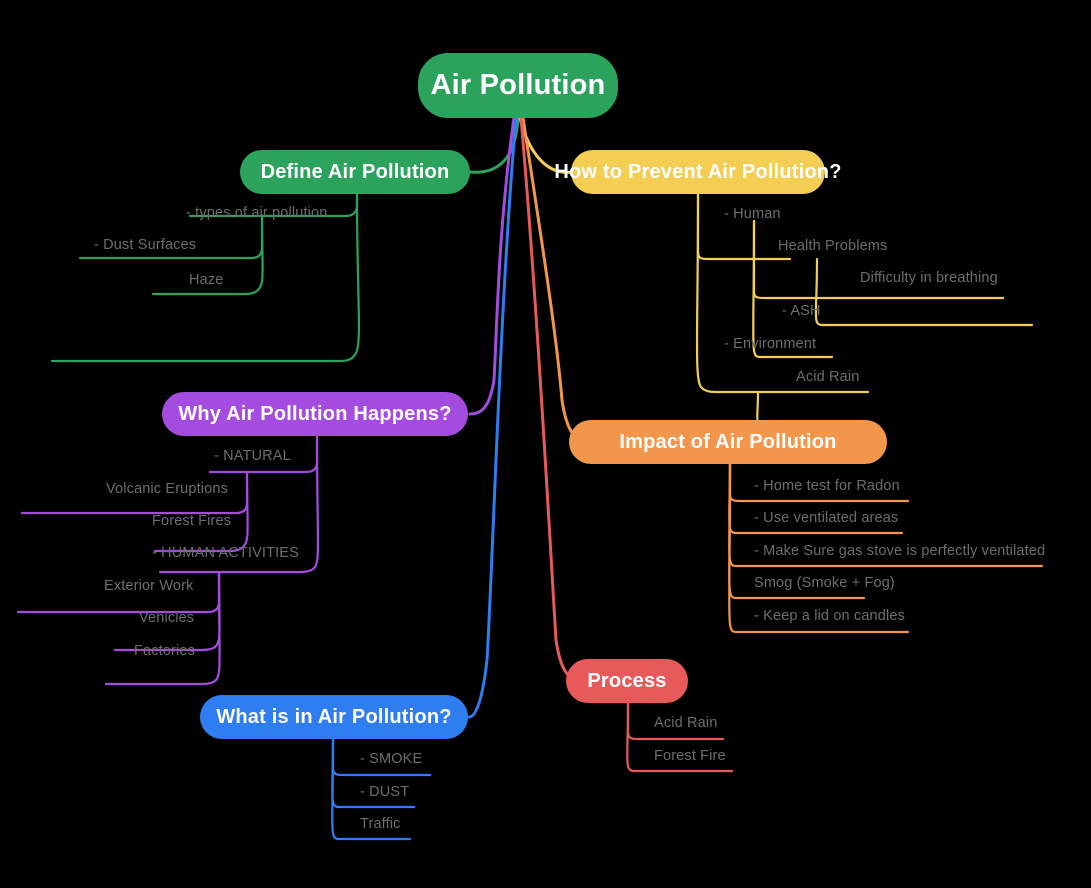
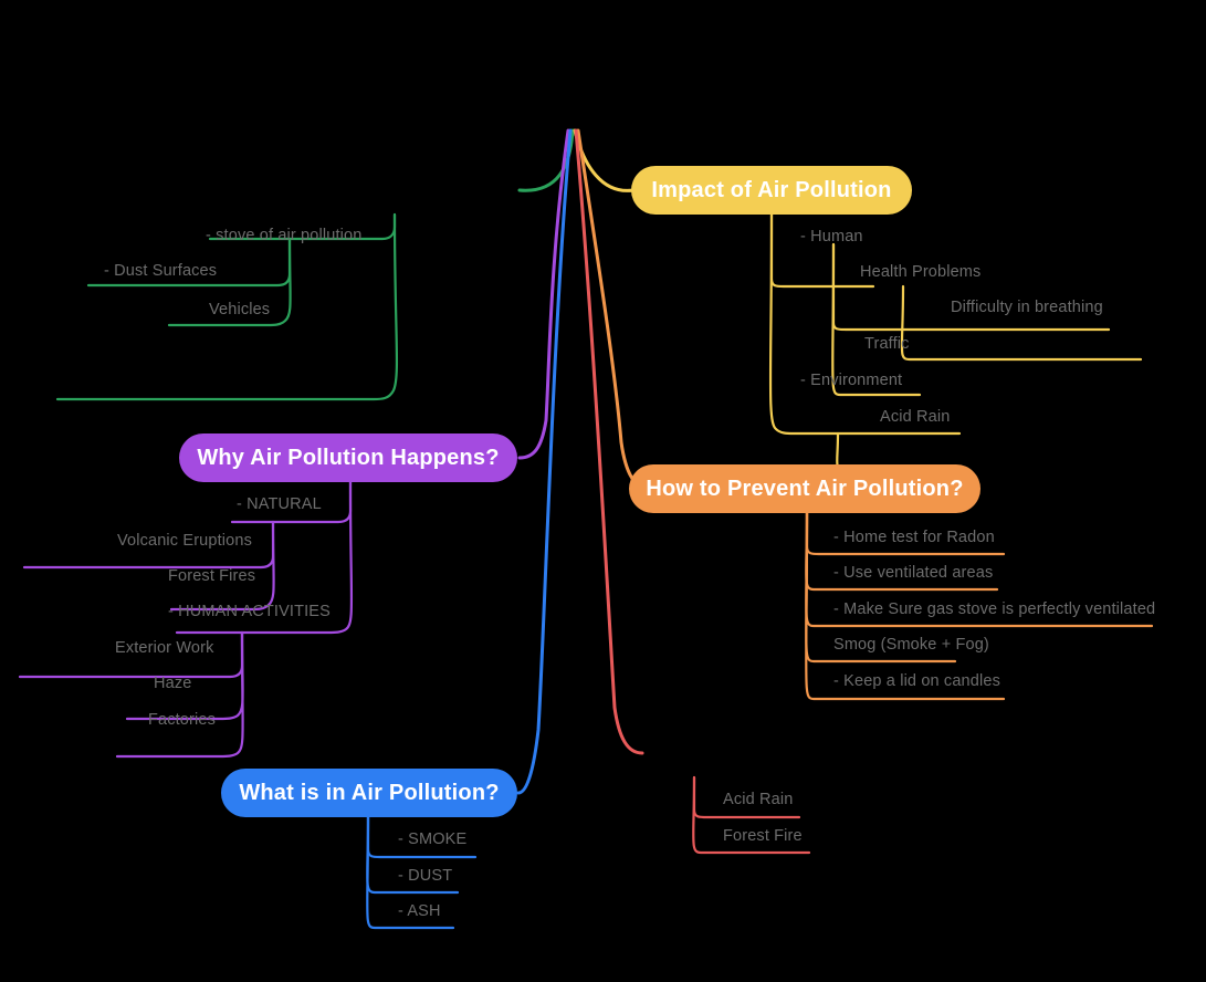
- Air Pollution
- Define Air Pollution
- - types of air pollution
+ - stove of air pollution
  - Dust Surfaces
- Haze
+ Vehicles
- How to Prevent Air Pollution?
+ Impact of Air Pollution
  - Human
  Health Problems
  Difficulty in breathing
- - ASH
+ Traffic
  - Environment
  Acid Rain
  Why Air Pollution Happens?
  - NATURAL
  Volcanic Eruptions
  Forest Fires
  - HUMAN ACTIVITIES
  Exterior Work
- Vehicles
+ Haze
  Factories
- Impact of Air Pollution
+ How to Prevent Air Pollution?
  - Home test for Radon
  - Use ventilated areas
  - Make Sure gas stove is perfectly ventilated
  Smog (Smoke + Fog)
  - Keep a lid on candles
  What is in Air Pollution?
  - SMOKE
  - DUST
- Traffic
+ - ASH
- Process
  Acid Rain
  Forest Fire
